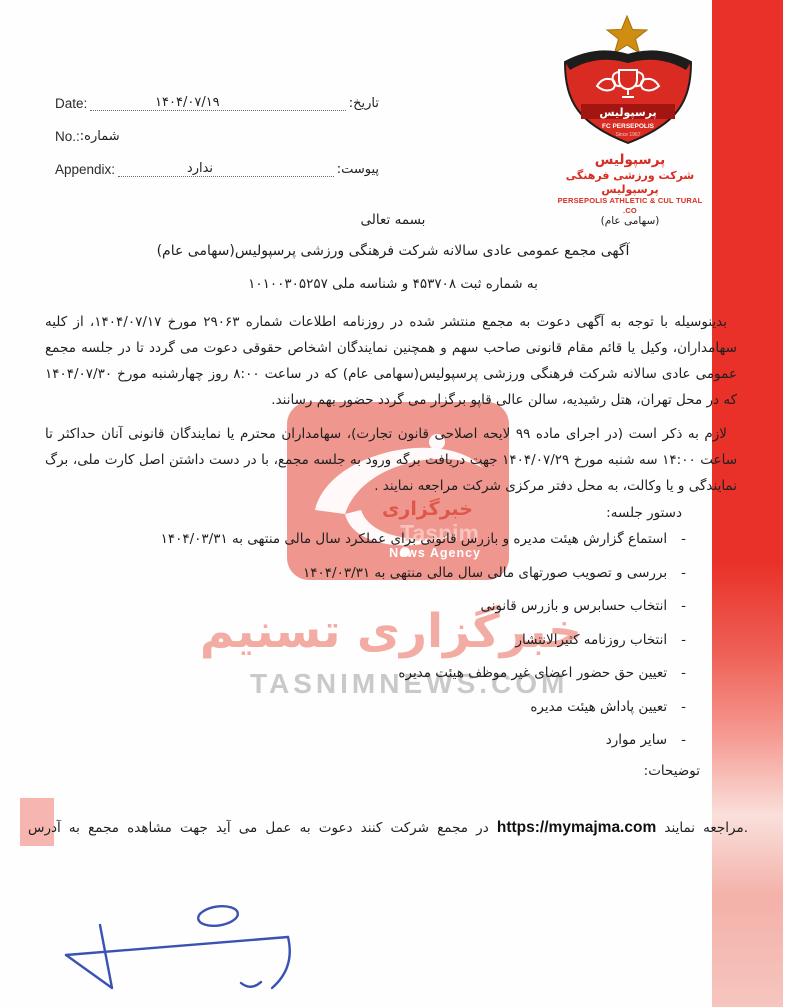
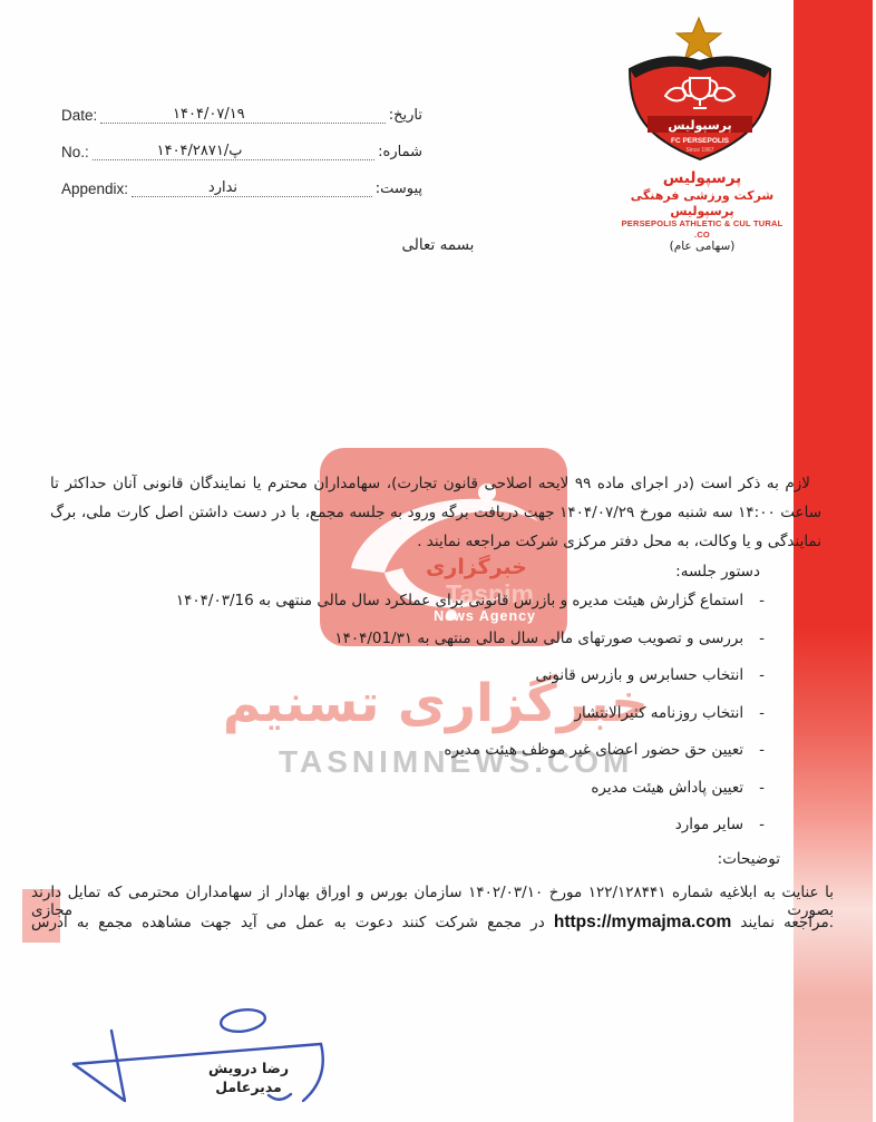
  Date:
  ۱۴۰۴/۰۷/۱۹
  تاریخ:
  No.:
+ ۱۴۰۴/پ/۲۸۷۱
  شماره:
  Appendix:
  ندارد
  پیوست:
  پرسپولیس
  پرسپولیس
  شرکت ورزشی فرهنگی پرسپولیس
  PERSEPOLIS ATHLETIC & CUL TURAL CO.
  (سهامی عام)
  خبرگزاری
  Tasnim
  News Agency
  خبرگزاری تسنیم
  TASNIMNEWS.COM
  بسمه تعالی
- آگهی مجمع عمومی عادی سالانه شرکت فرهنگی ورزشی پرسپولیس(سهامی عام)
- به شماره ثبت ۴۵۳۷۰۸ و شناسه ملی ۱۰۱۰۰۳۰۵۲۵۷
- بدینوسیله با توجه به آگهی دعوت به مجمع منتشر شده در روزنامه اطلاعات شماره ۲۹۰۶۳ مورخ ۱۴۰۴/۰۷/۱۷، از کلیه سهامداران، وکیل یا قائم مقام قانونی صاحب سهم و همچنین نمایندگان اشخاص حقوقی دعوت می گردد تا در جلسه مجمع عمومی عادی سالانه شرکت فرهنگی ورزشی پرسپولیس(سهامی عام) که در ساعت ۸:۰۰ روز چهارشنبه مورخ ۱۴۰۴/۰۷/۳۰ که در محل تهران، هتل رشیدیه، سالن عالی قاپو برگزار می گردد حضور بهم رسانند.
  لازم به ذکر است (در اجرای ماده ۹۹ لایحه اصلاحی قانون تجارت)، سهامداران محترم یا نمایندگان قانونی آنان حداکثر تا ساعت ۱۴:۰۰ سه شنبه مورخ ۱۴۰۴/۰۷/۲۹ جهت دریافت برگه ورود به جلسه مجمع، با در دست داشتن اصل کارت ملی، برگ نمایندگی و یا وکالت، به محل دفتر مرکزی شرکت مراجعه نمایند .
  دستور جلسه:
  -
- استماع گزارش هیئت مدیره و بازرس قانونی برای عملکرد سال مالی منتهی به ۱۴۰۴/۰۳/۳۱
+ استماع گزارش هیئت مدیره و بازرس قانونی برای عملکرد سال مالی منتهی به ۱۴۰۴/۰۳/16
  -
- بررسی و تصویب صورتهای مالی سال مالی منتهی به ۱۴۰۴/۰۳/۳۱
+ بررسی و تصویب صورتهای مالی سال مالی منتهی به ۱۴۰۴/01/۳۱
  -
  انتخاب حسابرس و بازرس قانونی
  -
  انتخاب روزنامه کثیرالانتشار
  -
  تعیین حق حضور اعضای غیر موظف هیئت مدیره
  -
  تعیین پاداش هیئت مدیره
  -
  سایر موارد
  توضیحات:
+ با عنایت به ابلاغیه شماره ۱۲۲/۱۲۸۴۴۱ مورخ ۱۴۰۲/۰۳/۱۰ سازمان بورس و اوراق بهادار از سهامداران محترمی که تمایل دارند بصورت مجازی
  در مجمع شرکت کنند دعوت به عمل می آید جهت مشاهده مجمع به آدرس https://mymajma.com مراجعه نمایند.
+ رضا درویش
+ مدیرعامل
